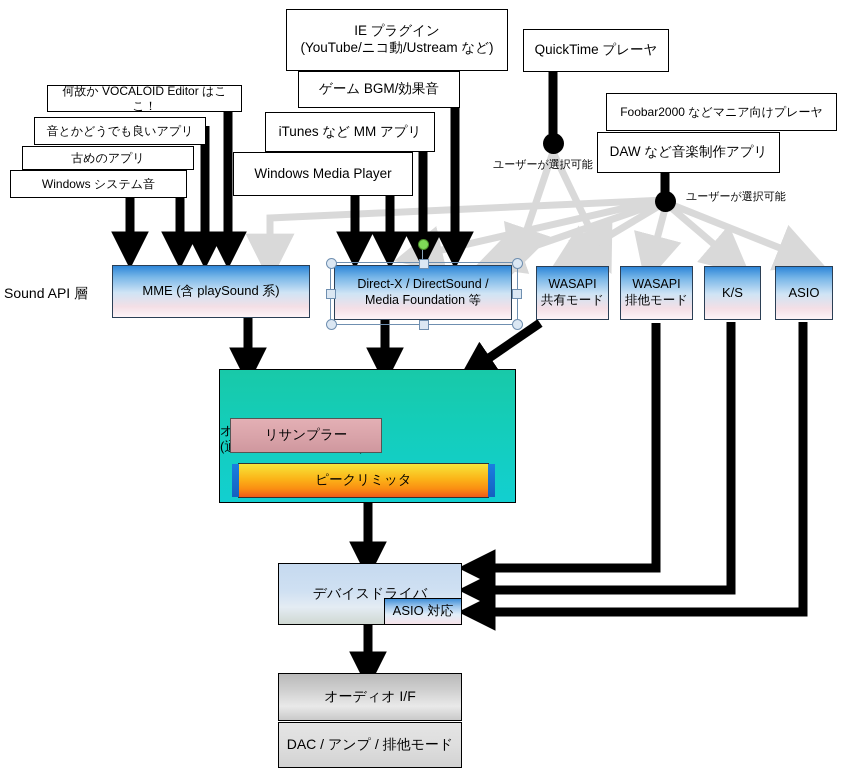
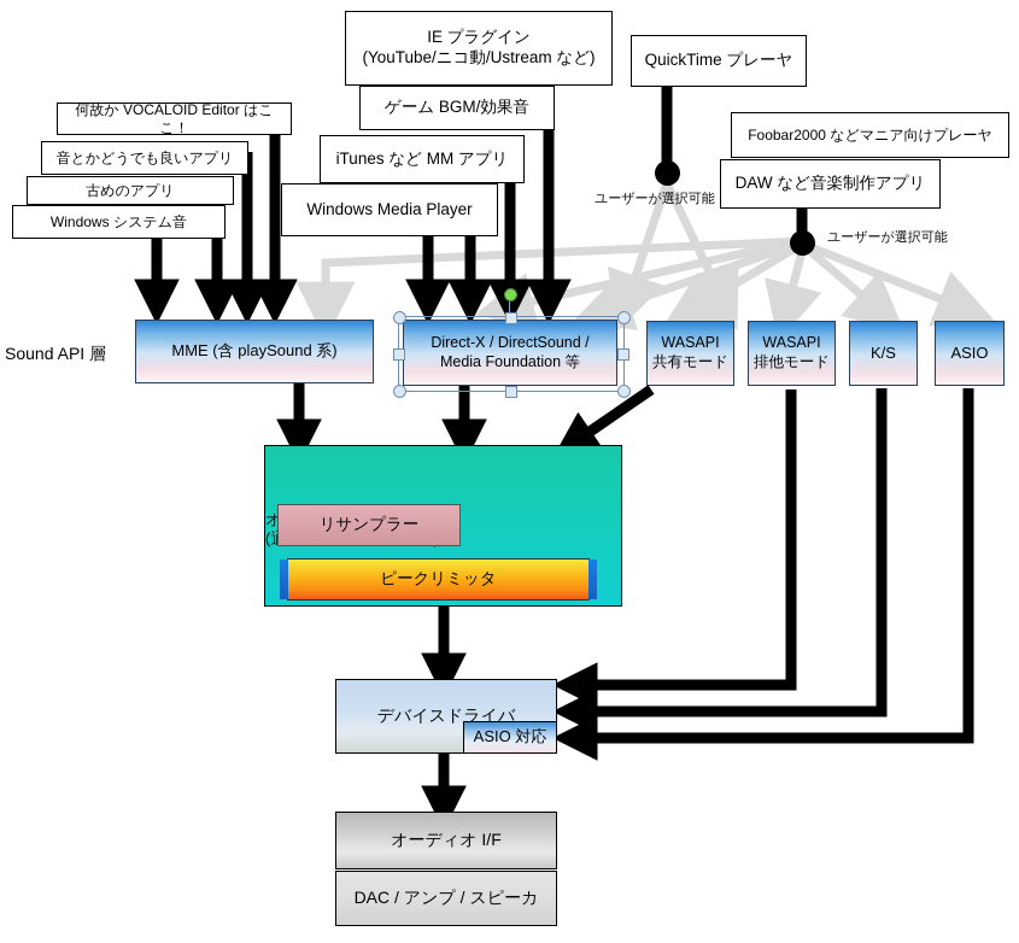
  何故か VOCALOID Editor はここ！
  音とかどうでも良いアプリ
  古めのアプリ
  Windows システム音
  IE プラグイン
  (YouTube/ニコ動/Ustream など)
  ゲーム BGM/効果音
  iTunes など MM アプリ
  Windows Media Player
  QuickTime プレーヤ
  Foobar2000 などマニア向けプレーヤ
  DAW など音楽制作アプリ
  ユーザーが選択可能
  ユーザーが選択可能
  Sound API 層
  MME (含 playSound 系)
  Direct-X / DirectSound /
  Media Foundation 等
  WASAPI
  共有モード
  WASAPI
  排他モード
  K/S
  ASIO
  リサンプラー
  ピークリミッタ
  デバイスドライバ
  ASIO 対応
  オーディオ I/F
- DAC / アンプ / 排他モード
+ DAC / アンプ / スピーカ
